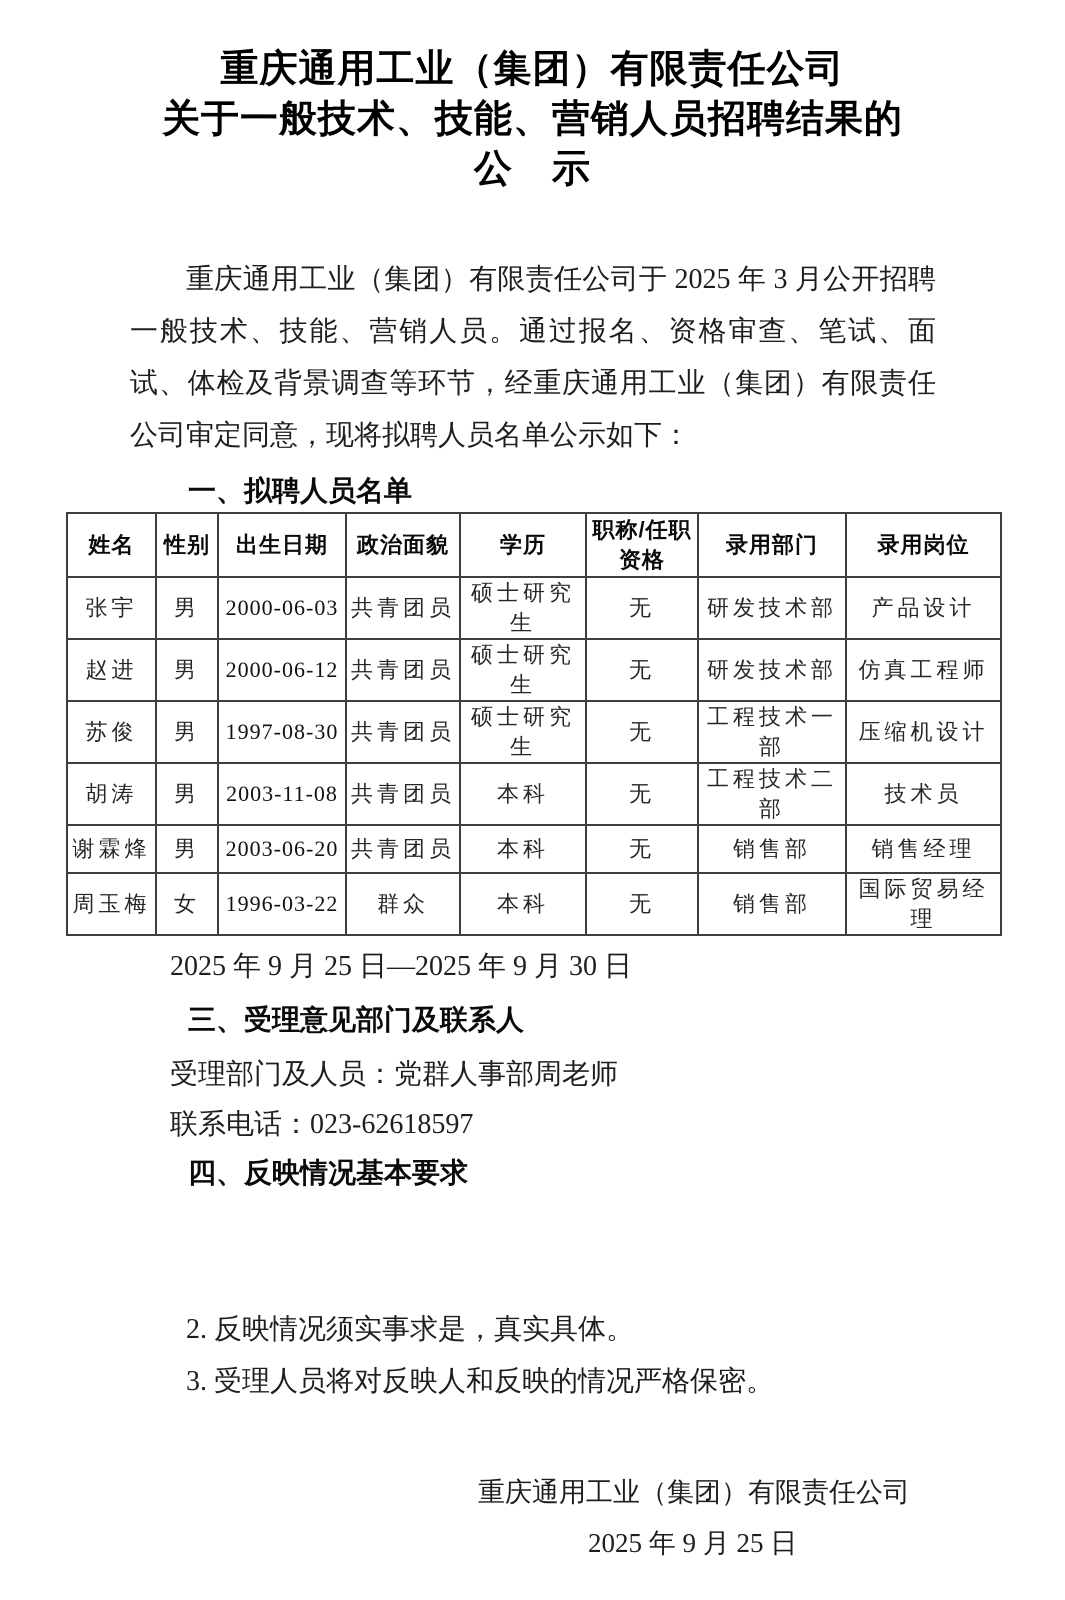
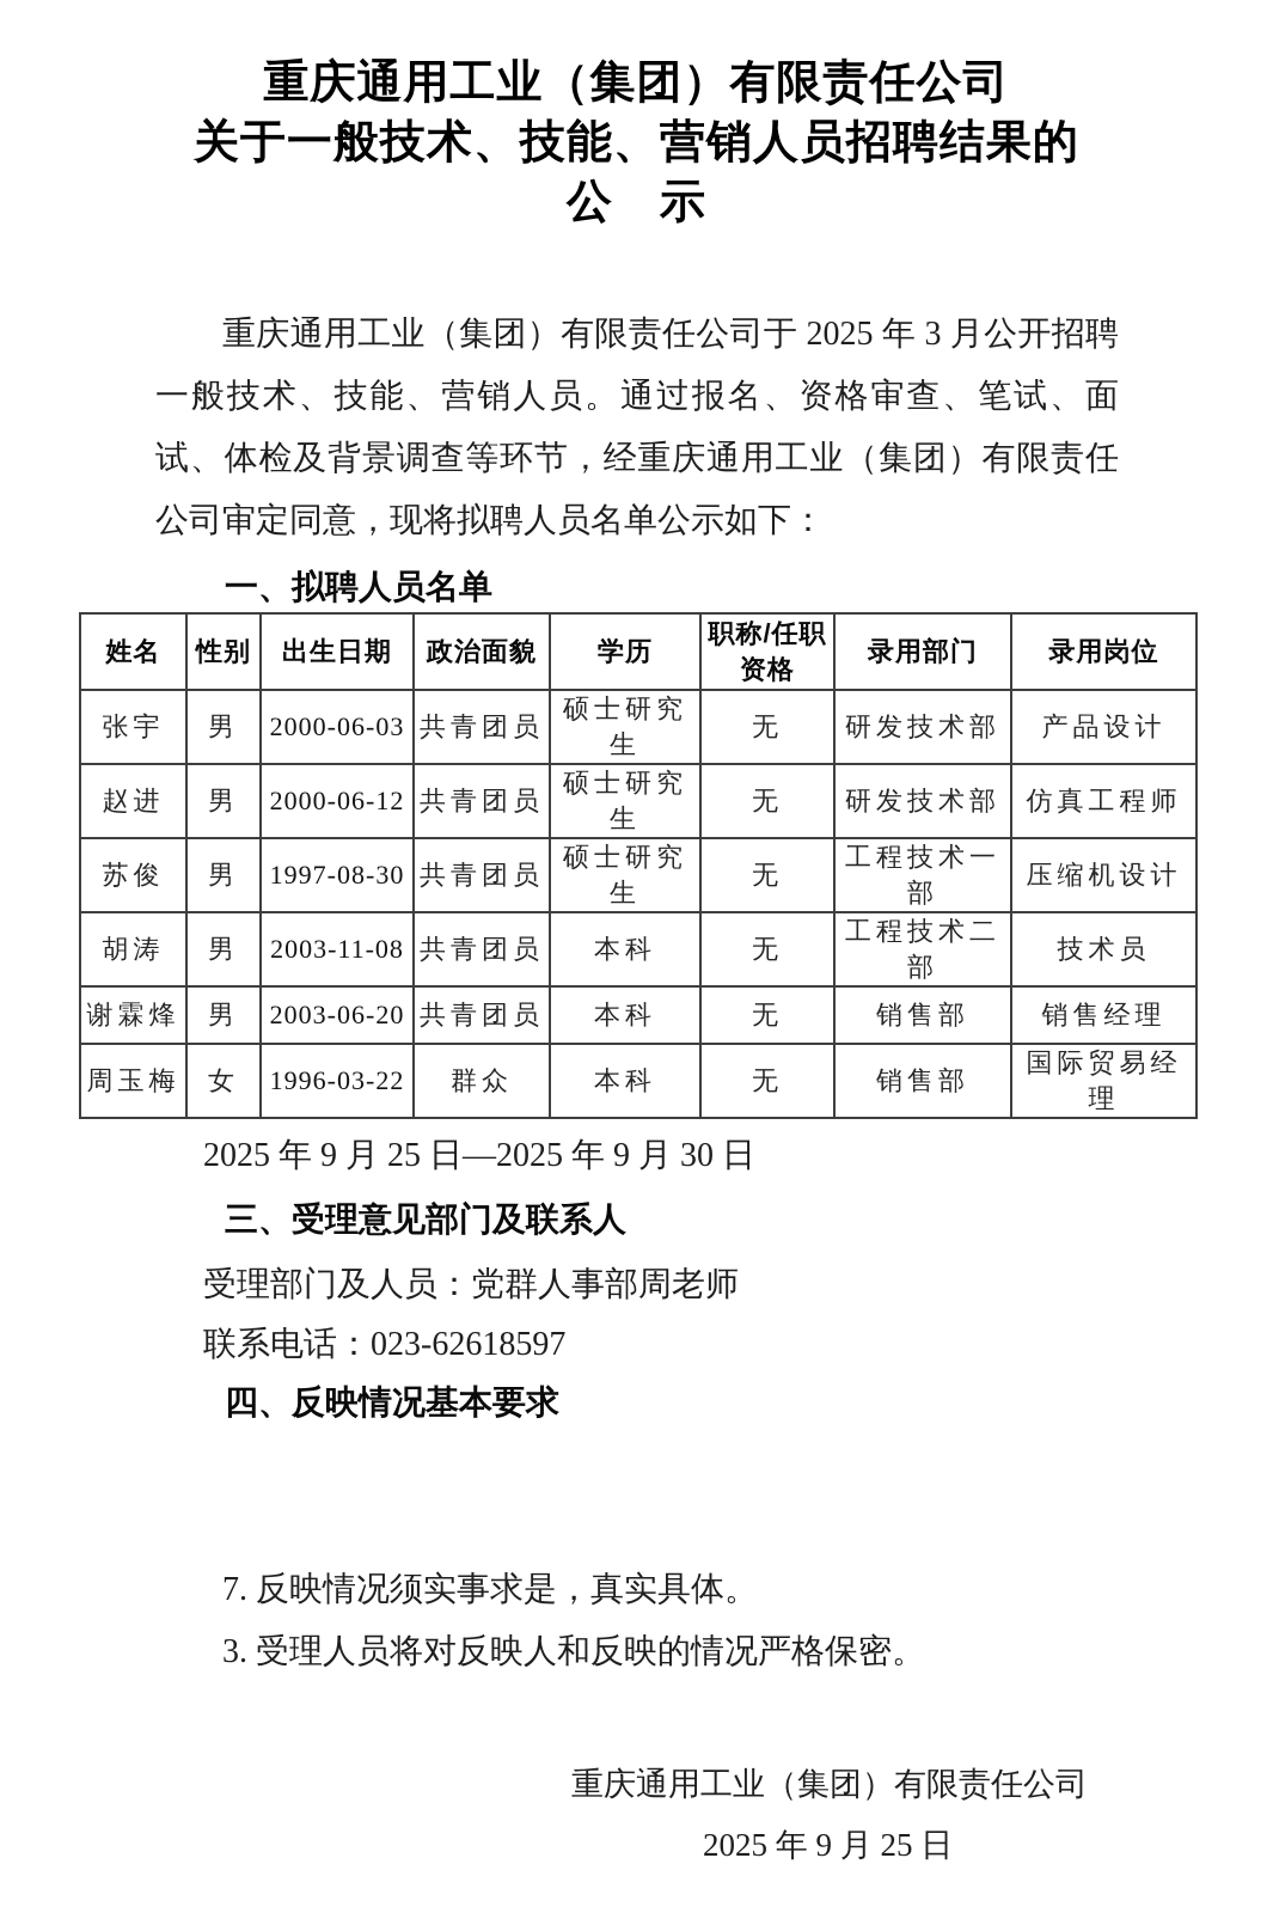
  重庆通用工业（集团）有限责任公司
  关于一般技术、技能、营销人员招聘结果的
  公 示
  重庆通用工业（集团）有限责任公司于 2025 年 3 月公开招聘一般技术、技能、营销人员。通过报名、资格审查、笔试、面试、体检及背景调查等环节，经重庆通用工业（集团）有限责任公司审定同意，现将拟聘人员名单公示如下：
  一、拟聘人员名单
  姓名	性别	出生日期	政治面貌	学历	职称/任职资格	录用部门	录用岗位
  张宇	男	2000-06-03	共青团员	硕士研究生	无	研发技术部	产品设计
  赵进	男	2000-06-12	共青团员	硕士研究生	无	研发技术部	仿真工程师
  苏俊	男	1997-08-30	共青团员	硕士研究生	无	工程技术一部	压缩机设计
  胡涛	男	2003-11-08	共青团员	本科	无	工程技术二部	技术员
  谢霖烽	男	2003-06-20	共青团员	本科	无	销售部	销售经理
  周玉梅	女	1996-03-22	群众	本科	无	销售部	国际贸易经理
  2025 年 9 月 25 日—2025 年 9 月 30 日
  三、受理意见部门及联系人
  受理部门及人员：党群人事部周老师
  联系电话：023-62618597
  四、反映情况基本要求
- 2. 反映情况须实事求是，真实具体。
+ 7. 反映情况须实事求是，真实具体。
  3. 受理人员将对反映人和反映的情况严格保密。
  重庆通用工业（集团）有限责任公司
  2025 年 9 月 25 日
